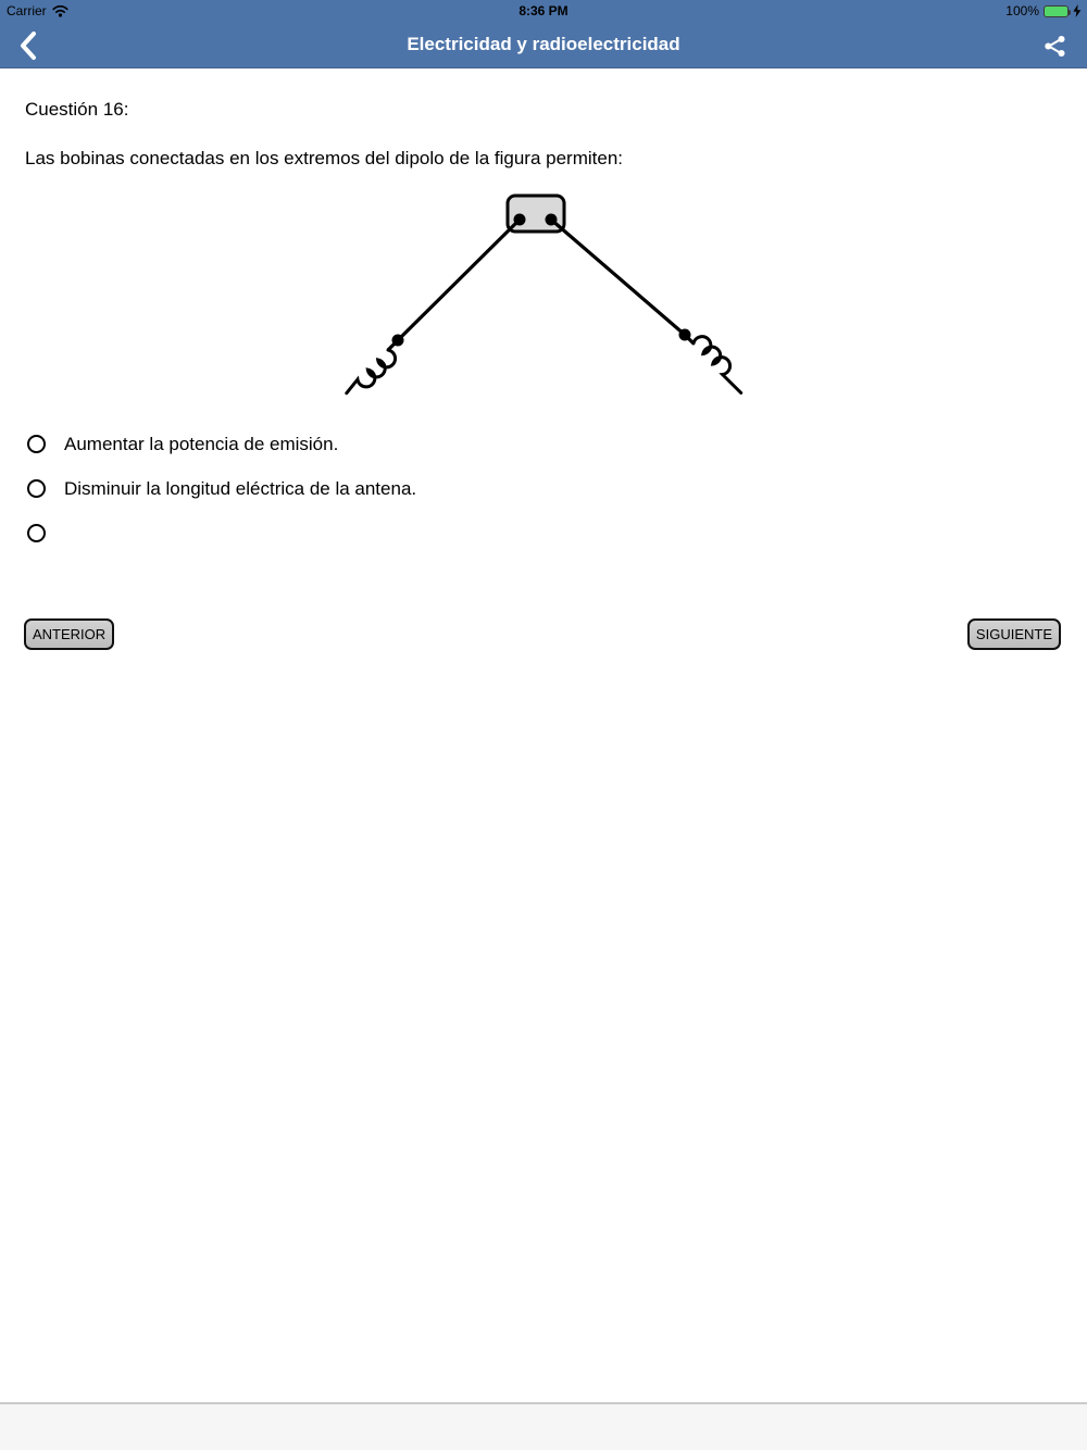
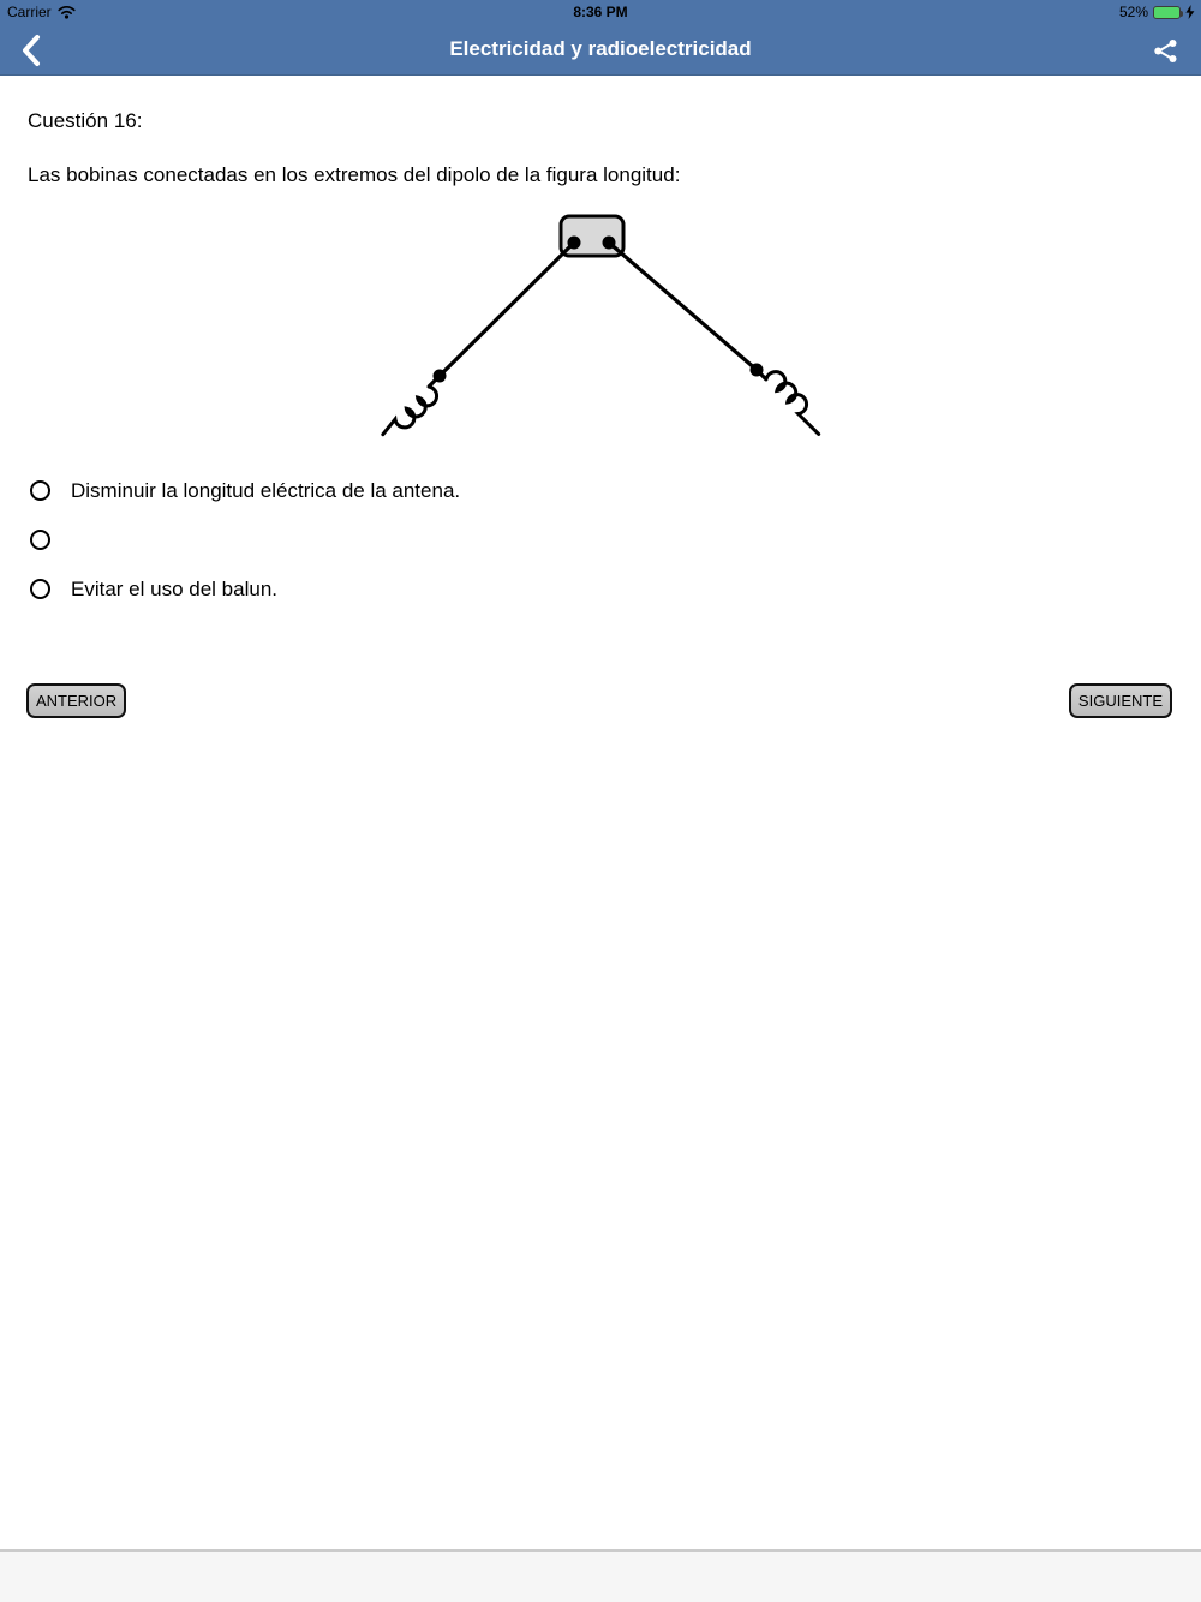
  Carrier
  8:36 PM
- 100%
+ 52%
  Electricidad y radioelectricidad
  Cuestión 16:
- Las bobinas conectadas en los extremos del dipolo de la figura permiten:
+ Las bobinas conectadas en los extremos del dipolo de la figura longitud:
- Aumentar la potencia de emisión.
  Disminuir la longitud eléctrica de la antena.
+ Evitar el uso del balun.
  ANTERIOR
  SIGUIENTE
